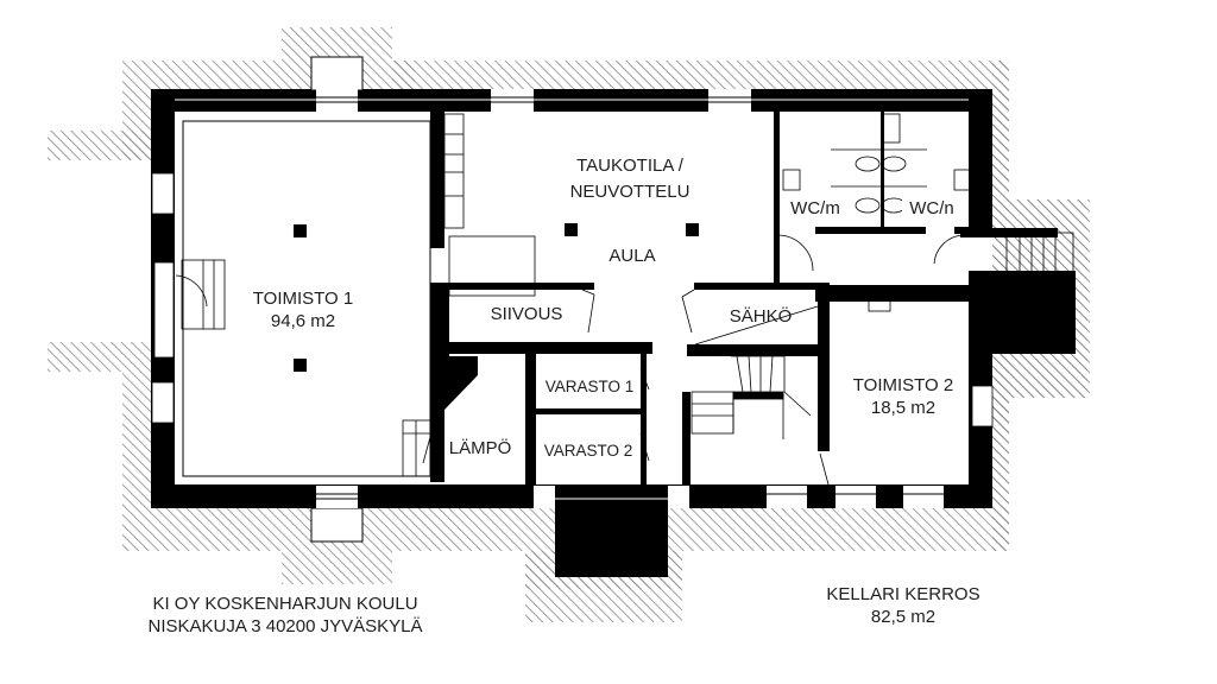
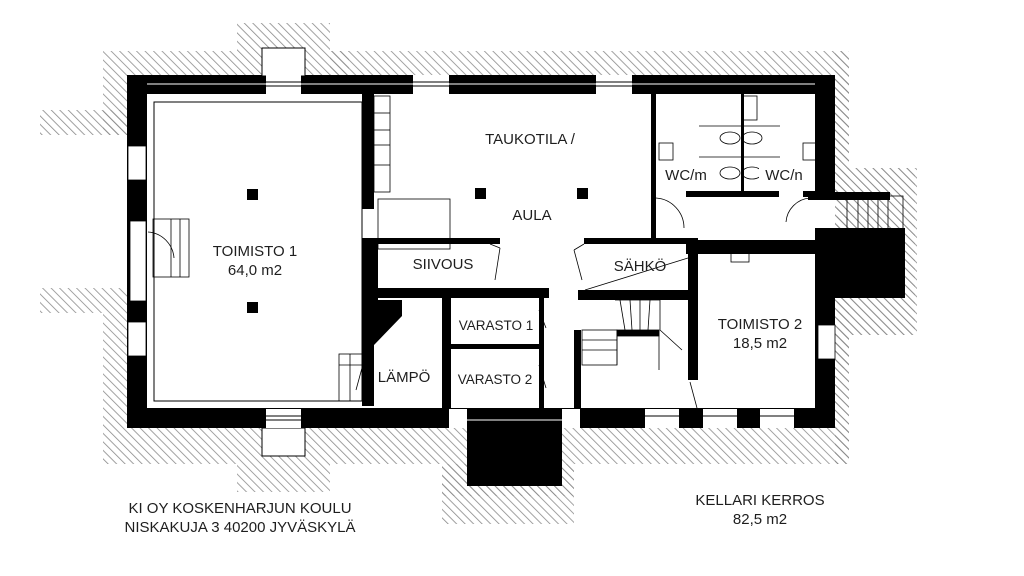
  TOIMISTO 1
- 94,6 m2
+ 64,0 m2
  TAUKOTILA /
- NEUVOTTELU
  AULA
  WC/m
  WC/n
  SIIVOUS
  SÄHKÖ
  VARASTO 1
  VARASTO 2
  LÄMPÖ
  TOIMISTO 2
  18,5 m2
  KI OY KOSKENHARJUN KOULU
  NISKAKUJA 3 40200 JYVÄSKYLÄ
  KELLARI KERROS
  82,5 m2
